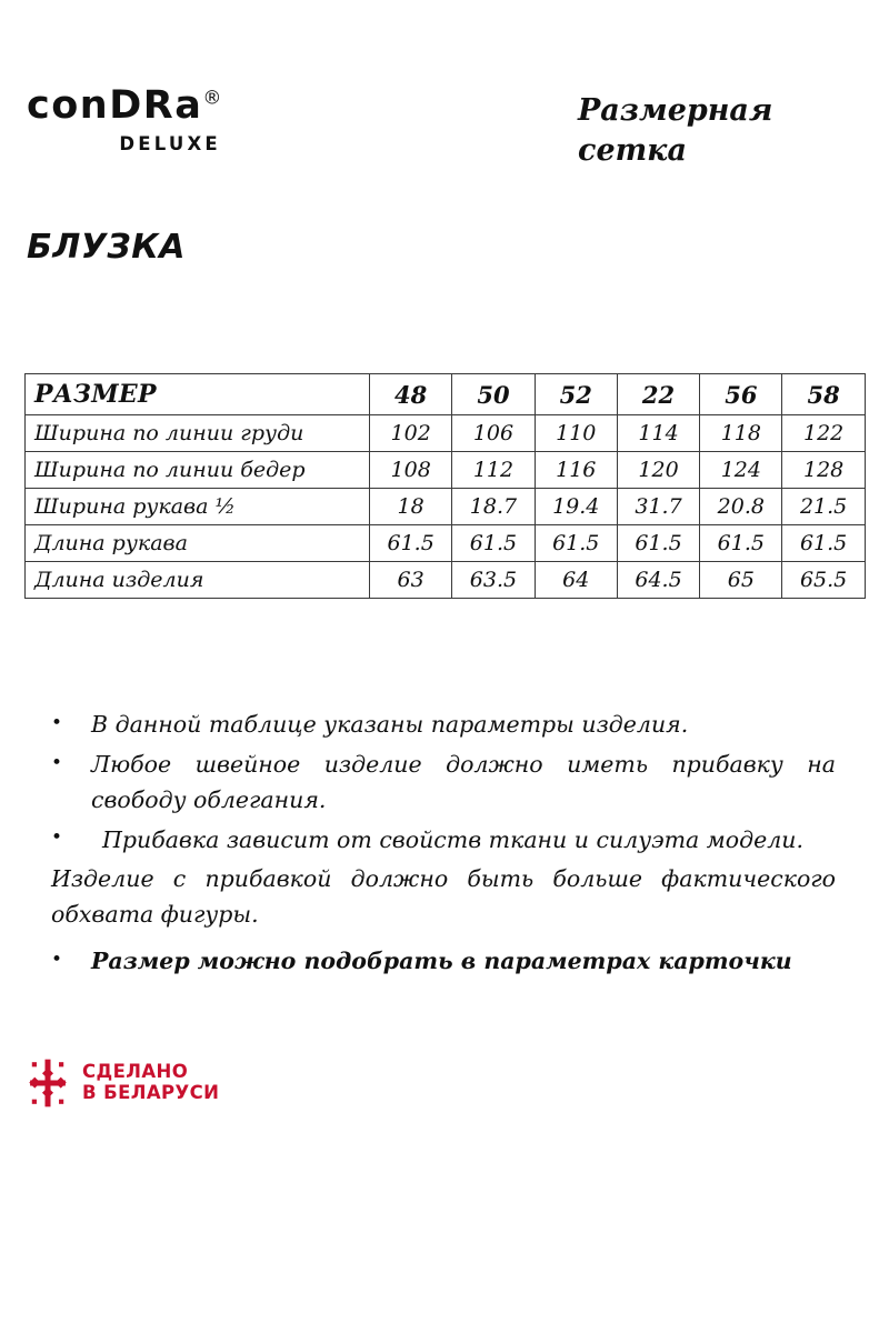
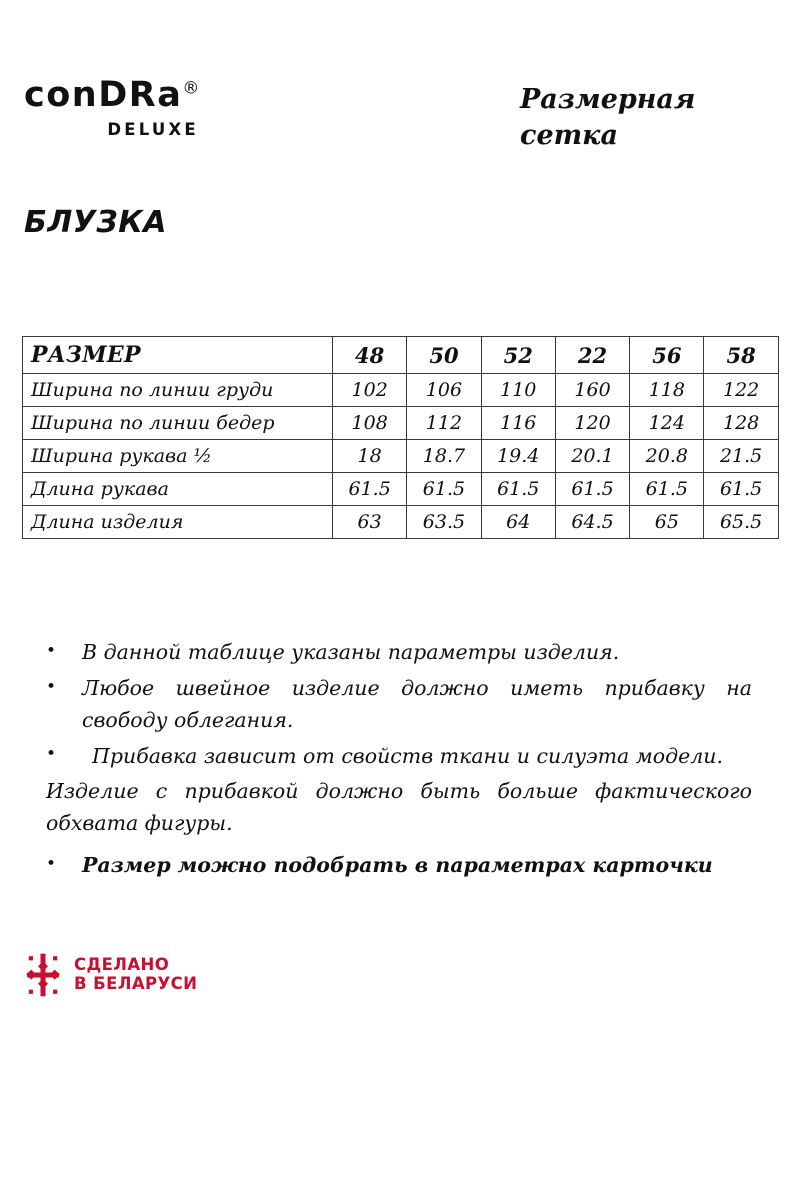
  conDRa®
  DELUXE
  Размерная
  сетка
  БЛУЗКА
  РАЗМЕР	48	50	52	22	56	58
- Ширина по линии груди	102	106	110	114	118	122
+ Ширина по линии груди	102	106	110	160	118	122
  Ширина по линии бедер	108	112	116	120	124	128
- Ширина рукава ½	18	18.7	19.4	31.7	20.8	21.5
+ Ширина рукава ½	18	18.7	19.4	20.1	20.8	21.5
  Длина рукава	61.5	61.5	61.5	61.5	61.5	61.5
  Длина изделия	63	63.5	64	64.5	65	65.5
  •
  В данной таблице указаны параметры изделия.
  •
  Любое швейное изделие должно иметь прибавку на свободу облегания.
  •
  Прибавка зависит от свойств ткани и силуэта модели.
  Изделие с прибавкой должно быть больше фактического обхвата фигуры.
  •
  Размер можно подобрать в параметрах карточки
  СДЕЛАНО
  В БЕЛАРУСИ
